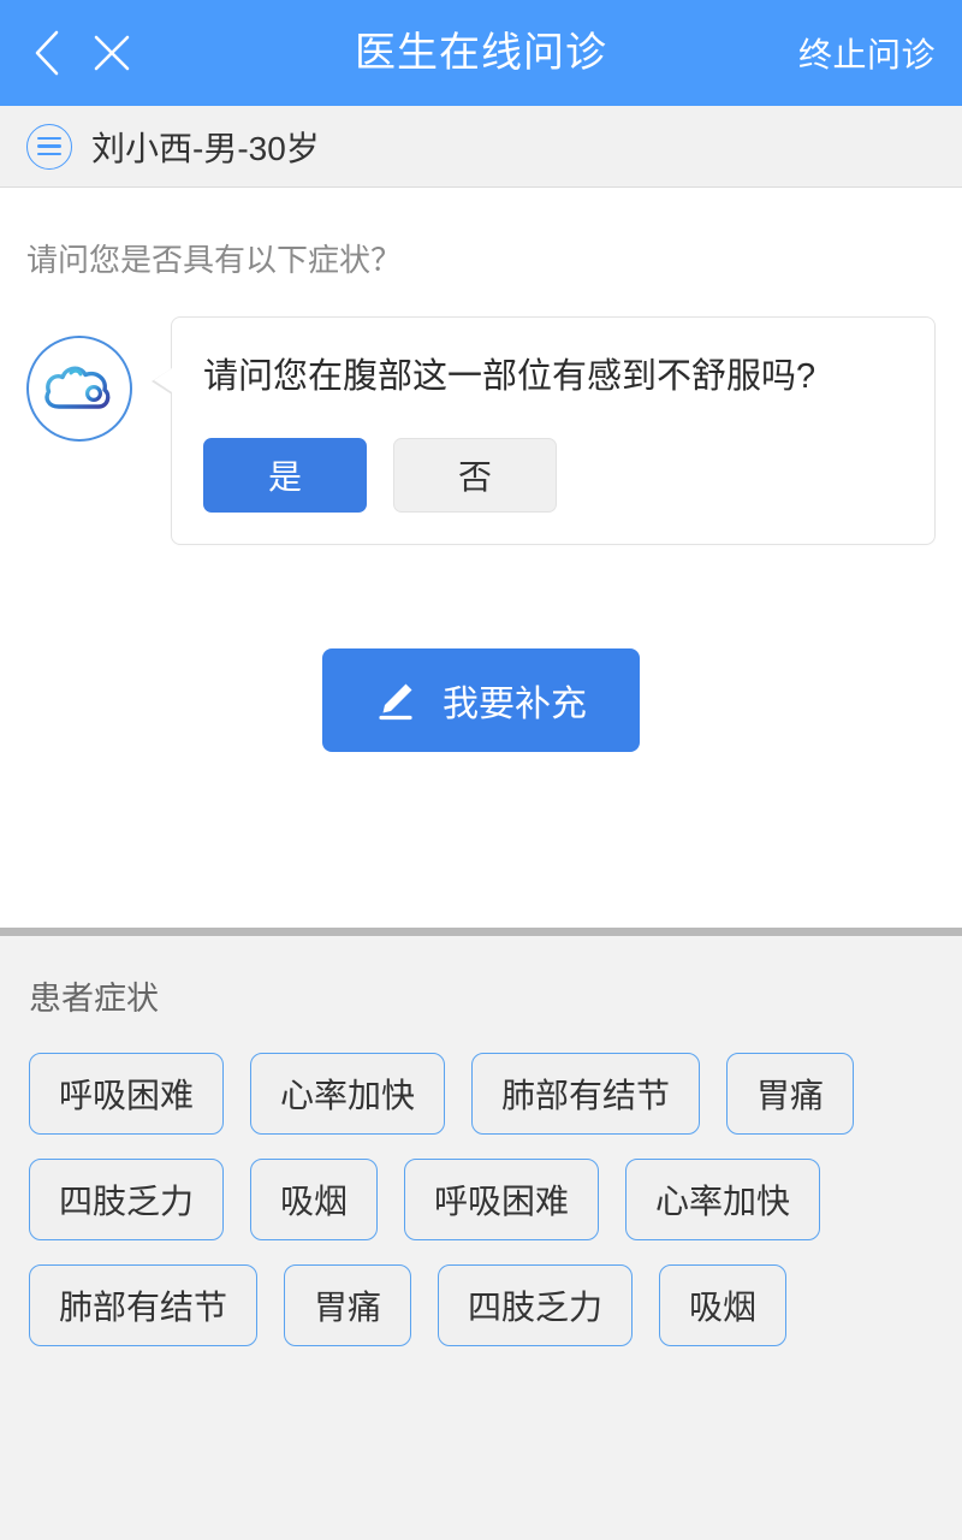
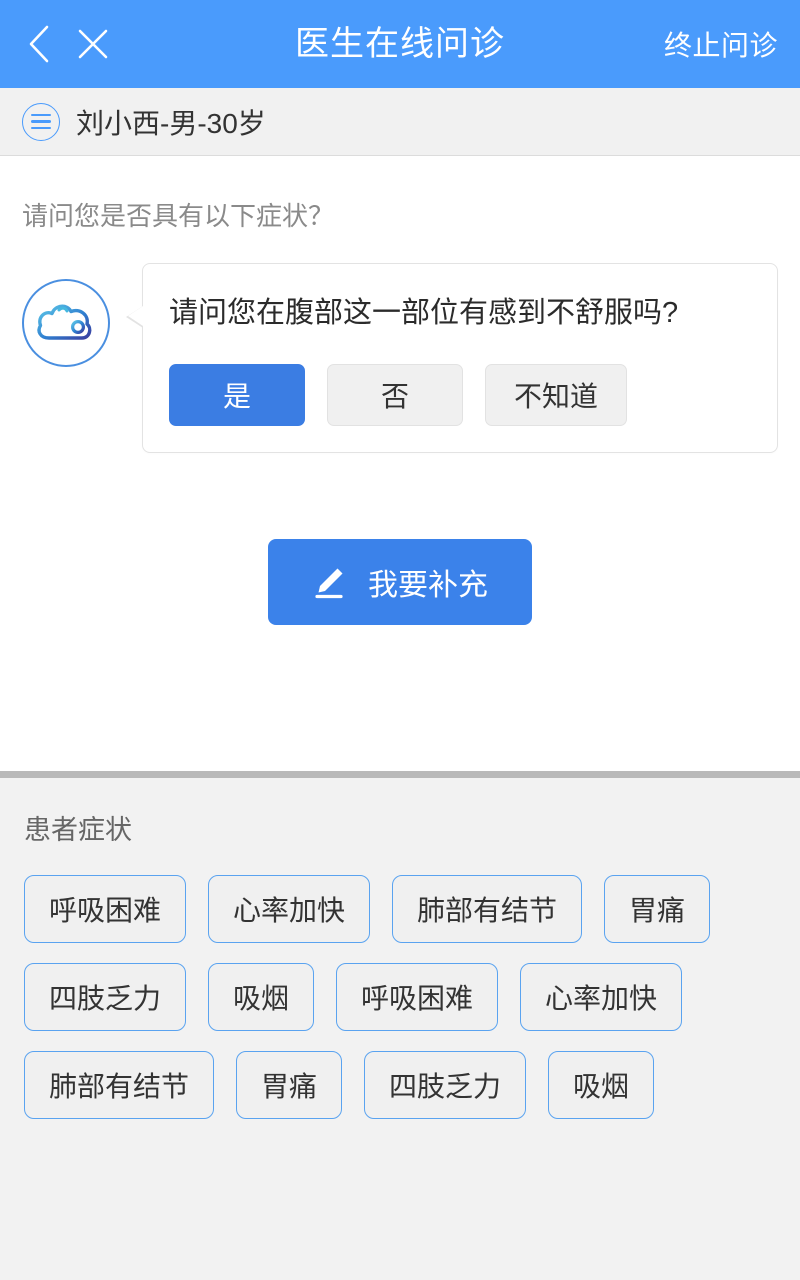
  医生在线问诊
  终止问诊
  刘小西-男-30岁
  请问您是否具有以下症状？
  请问您在腹部这一部位有感到不舒服吗?
  是
  否
+ 不知道
  我要补充
  患者症状
  呼吸困难
  心率加快
  肺部有结节
  胃痛
  四肢乏力
  吸烟
  呼吸困难
  心率加快
  肺部有结节
  胃痛
  四肢乏力
  吸烟
